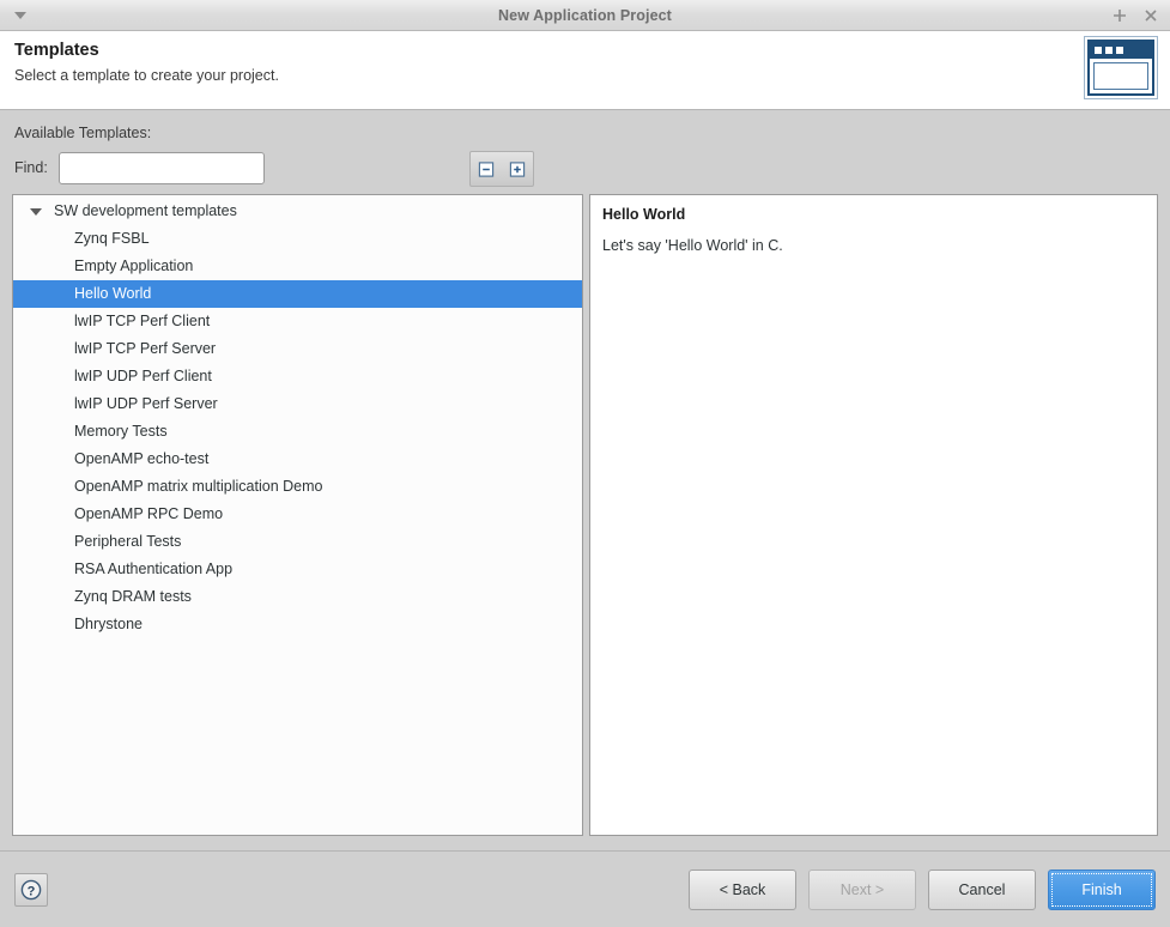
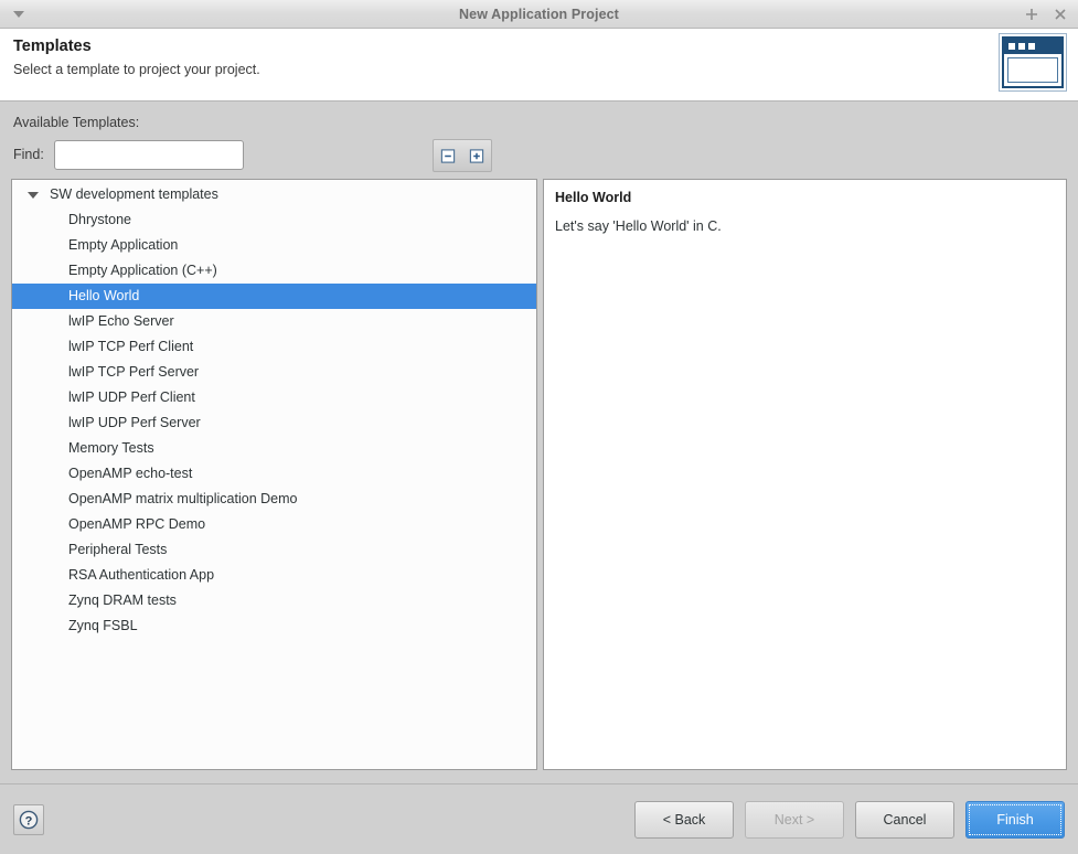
  New Application Project
  Templates
- Select a template to create your project.
+ Select a template to project your project.
  Available Templates:
  Find:
  SW development templates
- Zynq FSBL
+ Dhrystone
  Empty Application
+ Empty Application (C++)
  Hello World
+ lwIP Echo Server
  lwIP TCP Perf Client
  lwIP TCP Perf Server
  lwIP UDP Perf Client
  lwIP UDP Perf Server
  Memory Tests
  OpenAMP echo-test
  OpenAMP matrix multiplication Demo
  OpenAMP RPC Demo
  Peripheral Tests
  RSA Authentication App
  Zynq DRAM tests
- Dhrystone
+ Zynq FSBL
  Hello World
  Let's say 'Hello World' in C.
  ?
  < Back
  Next >
  Cancel
  Finish
